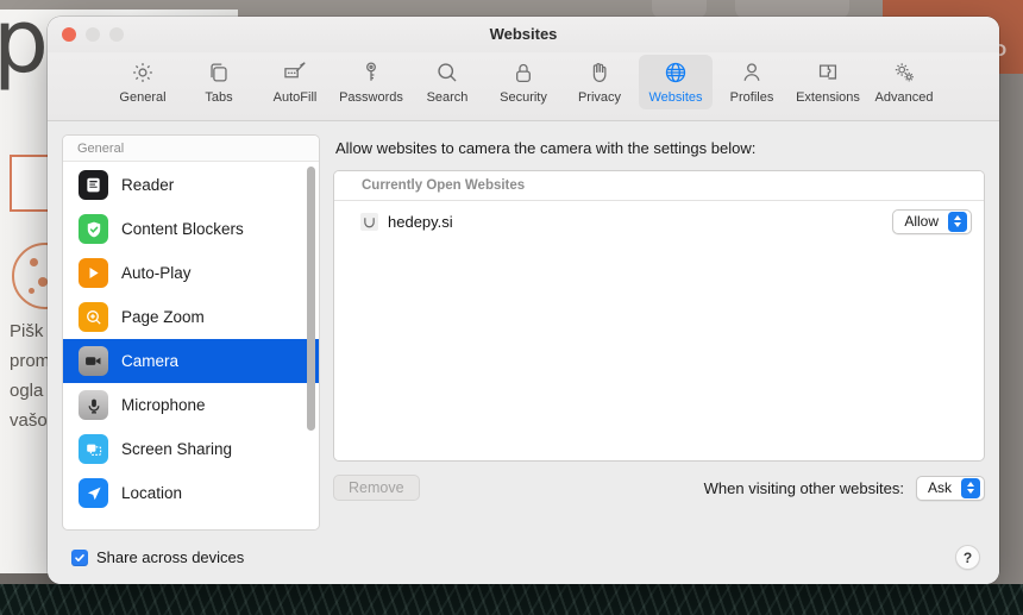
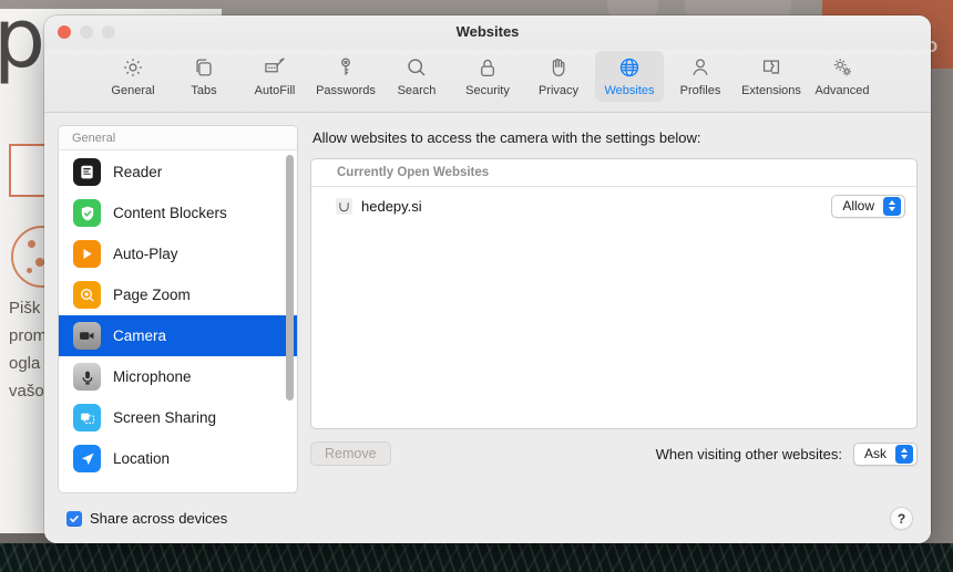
  Pišk
  prom
  ogla
  vašo
  Websites
  General
  Tabs
  AutoFill
  Passwords
  Search
  Security
  Privacy
  Websites
  Profiles
  Extensions
  Advanced
  General
  Reader
  Content Blockers
  Auto-Play
  Page Zoom
  Camera
  Microphone
  Screen Sharing
  Location
- Allow websites to camera the camera with the settings below:
+ Allow websites to access the camera with the settings below:
  Currently Open Websites
  hedepy.si
  Allow
  Remove
  When visiting other websites:
  Ask
  Share across devices
  ?
